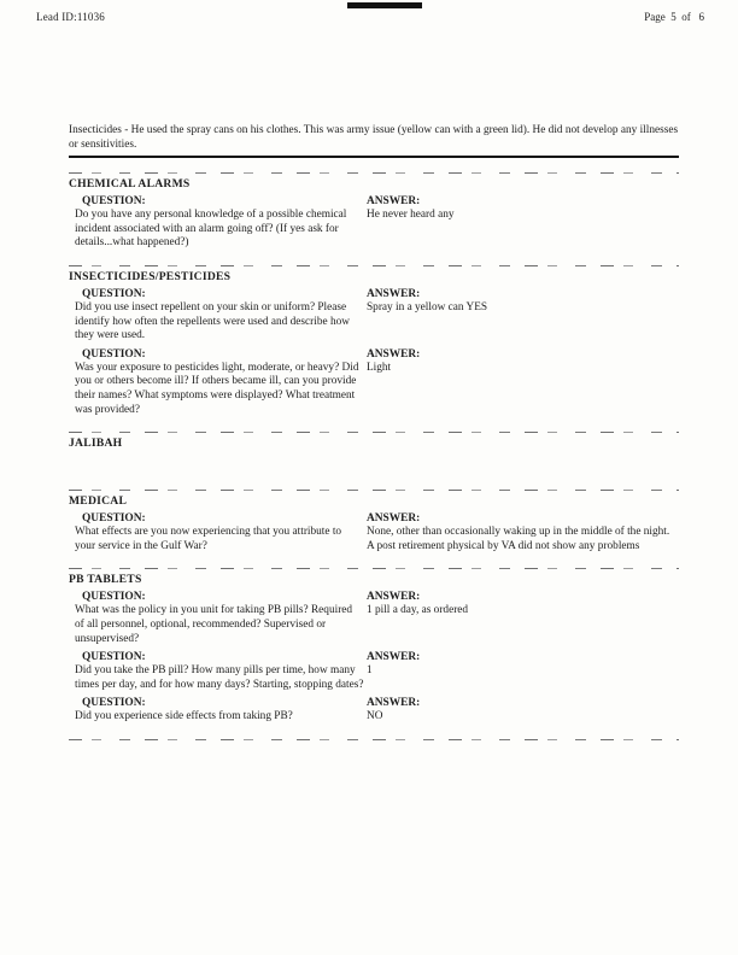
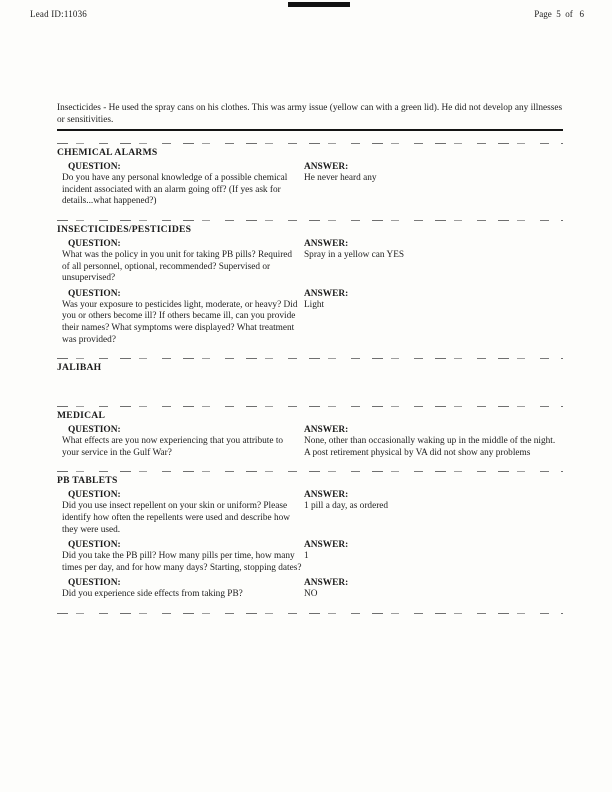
  Lead ID:11036
  Page 5 of 6
  Insecticides - He used the spray cans on his clothes. This was army issue (yellow can with a green lid). He did not develop any illnesses or sensitivities.
  CHEMICAL ALARMS
  QUESTION:
  Do you have any personal knowledge of a possible chemical incident associated with an alarm going off? (If yes ask for details...what happened?)
  ANSWER:
  He never heard any
  INSECTICIDES/PESTICIDES
  QUESTION:
- Did you use insect repellent on your skin or uniform? Please identify how often the repellents were used and describe how they were used.
+ What was the policy in you unit for taking PB pills? Required of all personnel, optional, recommended? Supervised or unsupervised?
  ANSWER:
  Spray in a yellow can YES
  QUESTION:
  Was your exposure to pesticides light, moderate, or heavy? Did you or others become ill? If others became ill, can you provide their names? What symptoms were displayed? What treatment was provided?
  ANSWER:
  Light
  JALIBAH
  MEDICAL
  QUESTION:
  What effects are you now experiencing that you attribute to your service in the Gulf War?
  ANSWER:
  None, other than occasionally waking up in the middle of the night. A post retirement physical by VA did not show any problems
  PB TABLETS
  QUESTION:
- What was the policy in you unit for taking PB pills? Required of all personnel, optional, recommended? Supervised or unsupervised?
+ Did you use insect repellent on your skin or uniform? Please identify how often the repellents were used and describe how they were used.
  ANSWER:
  1 pill a day, as ordered
  QUESTION:
  Did you take the PB pill? How many pills per time, how many times per day, and for how many days? Starting, stopping dates?
  ANSWER:
  1
  QUESTION:
  Did you experience side effects from taking PB?
  ANSWER:
  NO
